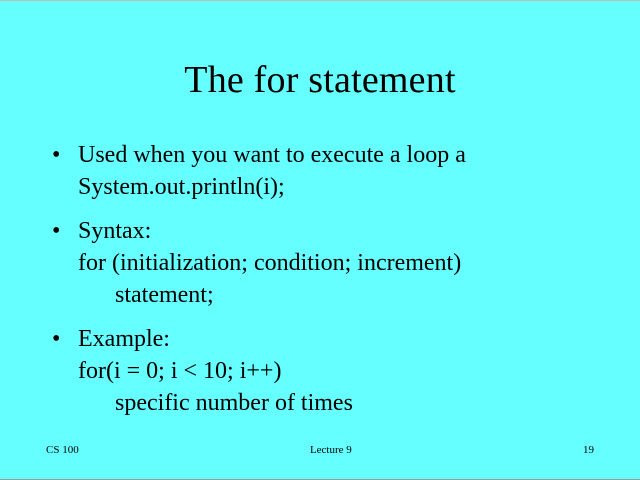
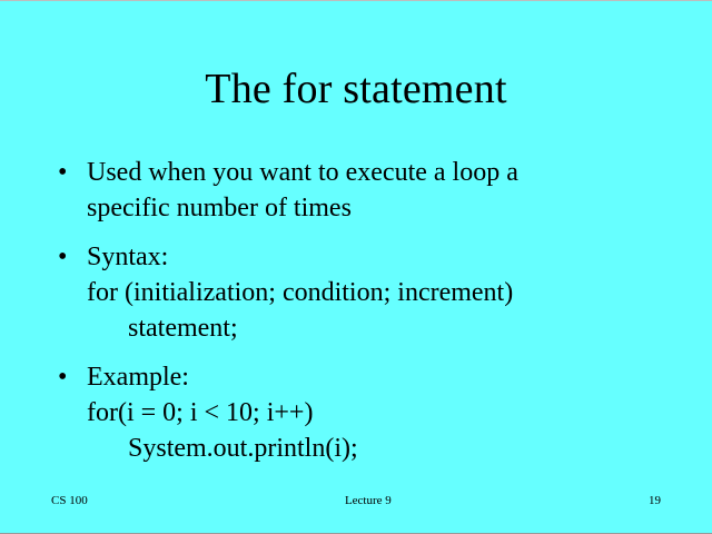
  The for statement
  •
  Used when you want to execute a loop a
- System.out.println(i);
+ specific number of times
  •
  Syntax:
  for (initialization; condition; increment)
  statement;
  •
  Example:
  for(i = 0; i < 10; i++)
- specific number of times
+ System.out.println(i);
  CS 100
  Lecture 9
  19
